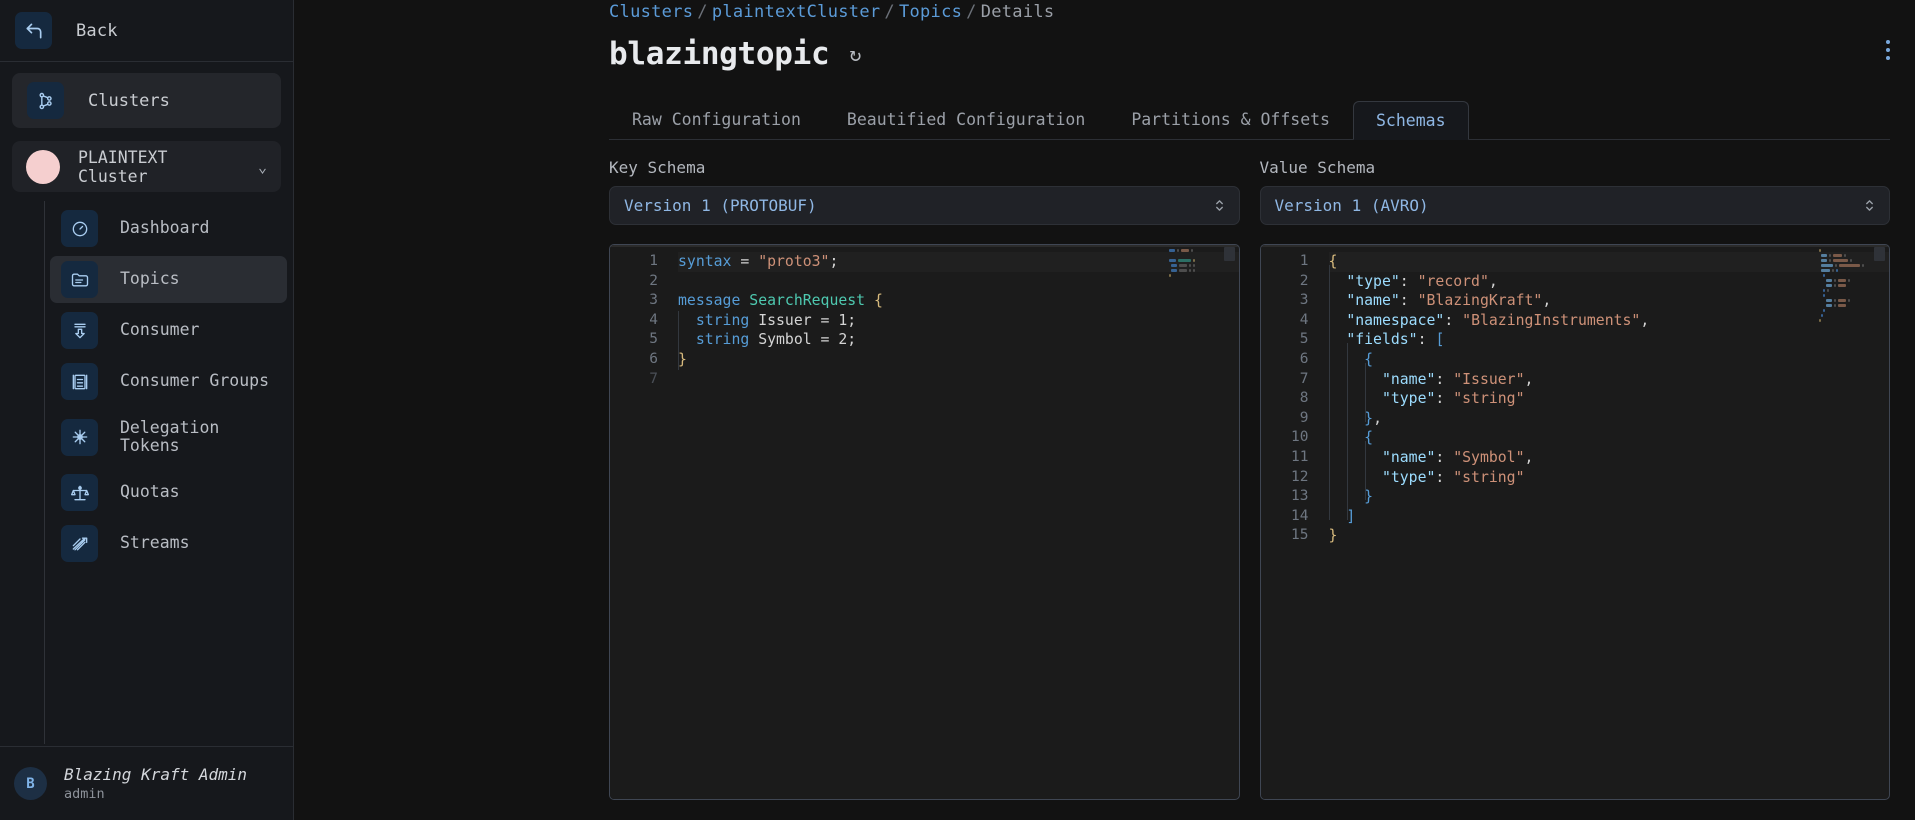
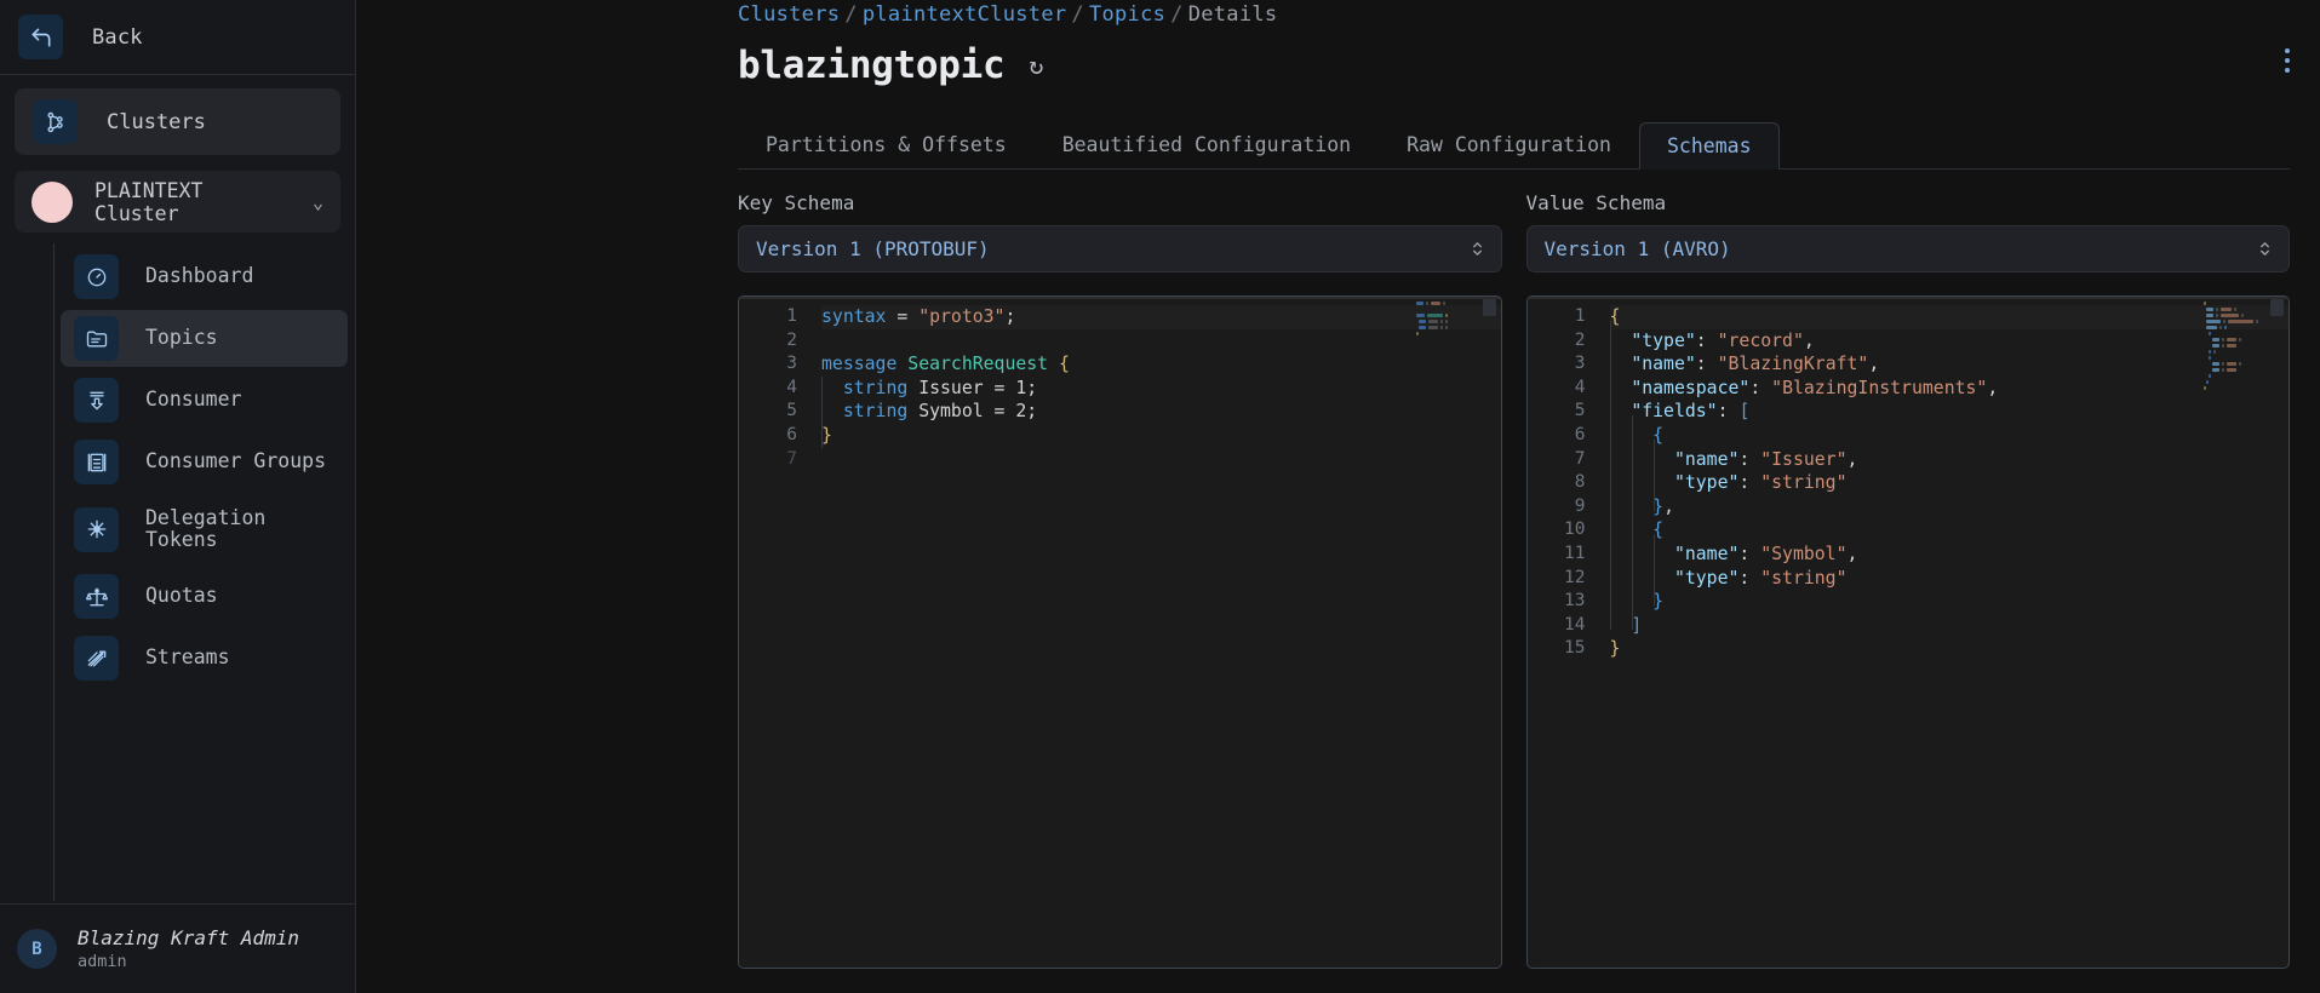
  Back
  Clusters
  PLAINTEXT Cluster
  ⌄
  Dashboard
  Topics
  Consumer
  Consumer Groups
  Delegation
  Tokens
  Quotas
  Streams
  B
  Blazing Kraft Admin
  admin
  Clusters / plaintextCluster / Topics / Details
  blazingtopic
  ↻
- Raw Configuration
+ Partitions & Offsets
  Beautified Configuration
- Partitions & Offsets
+ Raw Configuration
  Schemas
  Key Schema
  Version 1 (PROTOBUF)
  1
  2
  3
  4
  5
  6
  7
  syntax = "proto3";
  message SearchRequest {
  string Issuer = 1;
  string Symbol = 2;
  }
  Value Schema
  Version 1 (AVRO)
  1
  2
  3
  4
  5
  6
  7
  8
  9
  10
  11
  12
  13
  14
  15
  {
  "type": "record",
  "name": "BlazingKraft",
  "namespace": "BlazingInstruments",
  "fields": [
  {
  "name": "Issuer",
  "type": "string"
  },
  {
  "name": "Symbol",
  "type": "string"
  }
  ]
  }
